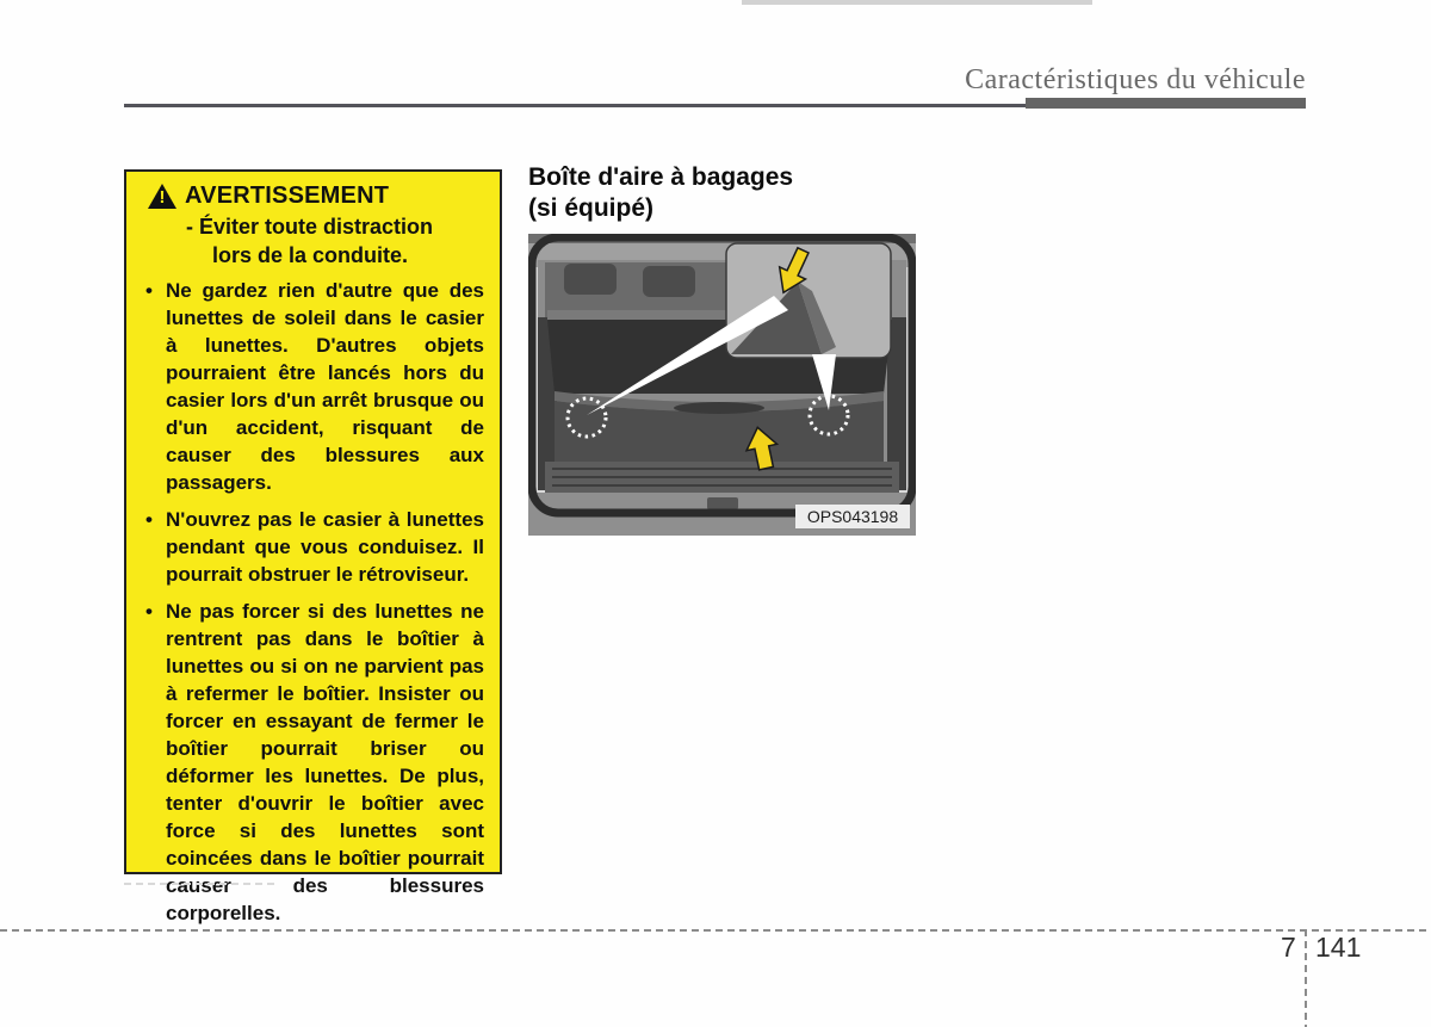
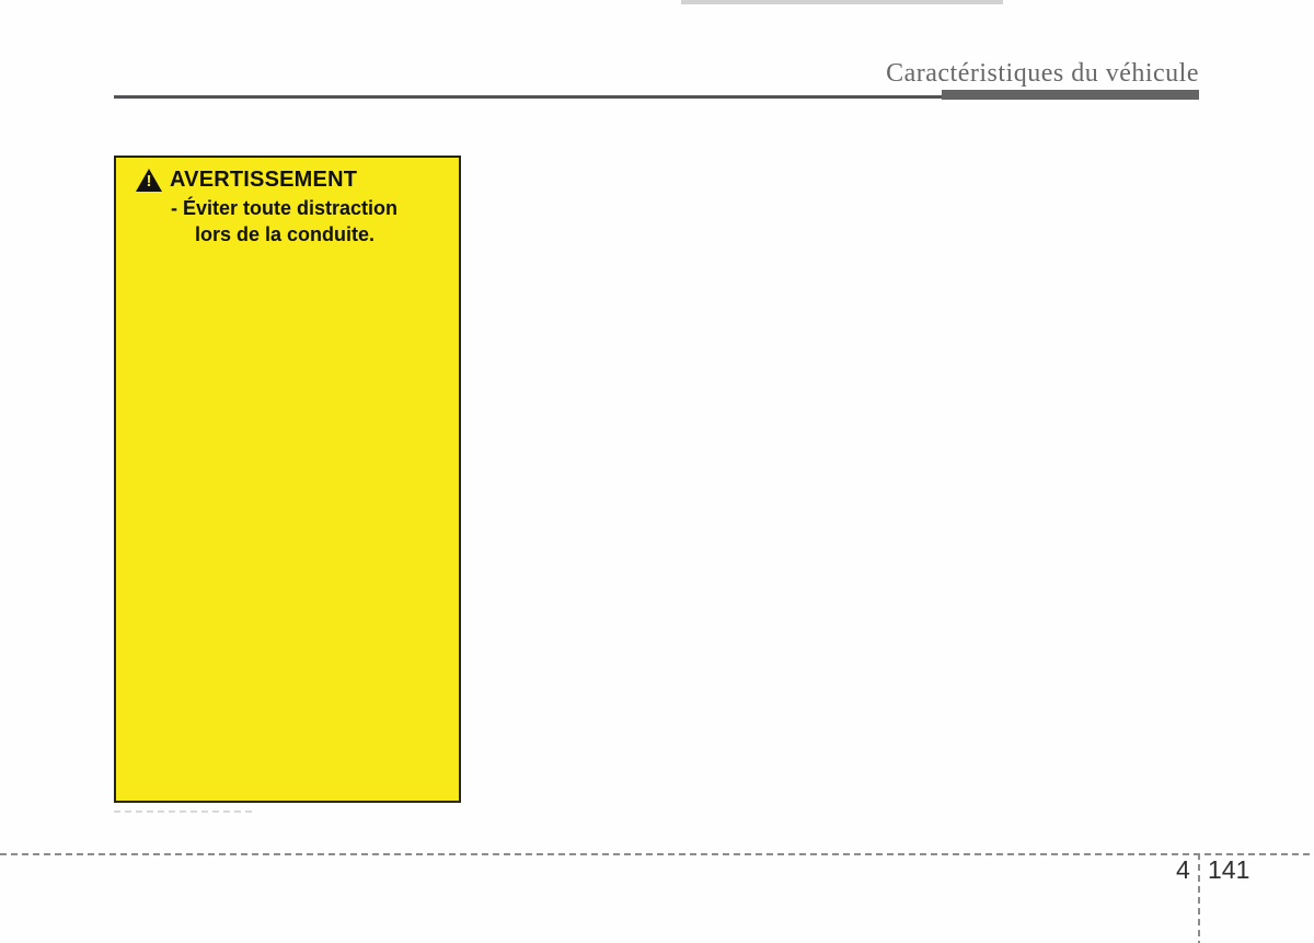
  Caractéristiques du véhicule
  !
  AVERTISSEMENT
  - Éviter toute distraction
  lors de la conduite.
- Ne gardez rien d'autre que des lunettes de soleil dans le casier à lunettes. D'autres objets pourraient être lancés hors du casier lors d'un arrêt brusque ou d'un accident, risquant de causer des blessures aux passagers.
- N'ouvrez pas le casier à lunettes pendant que vous conduisez. Il pourrait obstruer le rétroviseur.
- Ne pas forcer si des lunettes ne rentrent pas dans le boîtier à lunettes ou si on ne parvient pas à refermer le boîtier. Insister ou forcer en essayant de fermer le boîtier pourrait briser ou déformer les lunettes. De plus, tenter d'ouvrir le boîtier avec force si des lunettes sont coincées dans le boîtier pourrait causer des blessures corporelles.
- Boîte d'aire à bagages
- (si équipé)
- OPS043198
- 7
+ 4
  141
